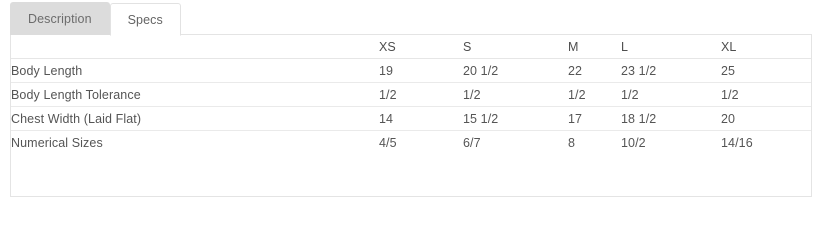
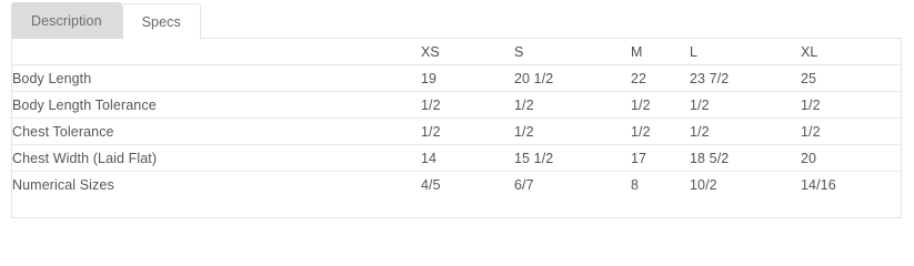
  Description
  Specs
  	XS	S	M	L	XL
- Body Length	19	20 1/2	22	23 1/2	25
+ Body Length	19	20 1/2	22	23 7/2	25
  Body Length Tolerance	1/2	1/2	1/2	1/2	1/2
+ Chest Tolerance	1/2	1/2	1/2	1/2	1/2
- Chest Width (Laid Flat)	14	15 1/2	17	18 1/2	20
+ Chest Width (Laid Flat)	14	15 1/2	17	18 5/2	20
  Numerical Sizes	4/5	6/7	8	10/2	14/16
